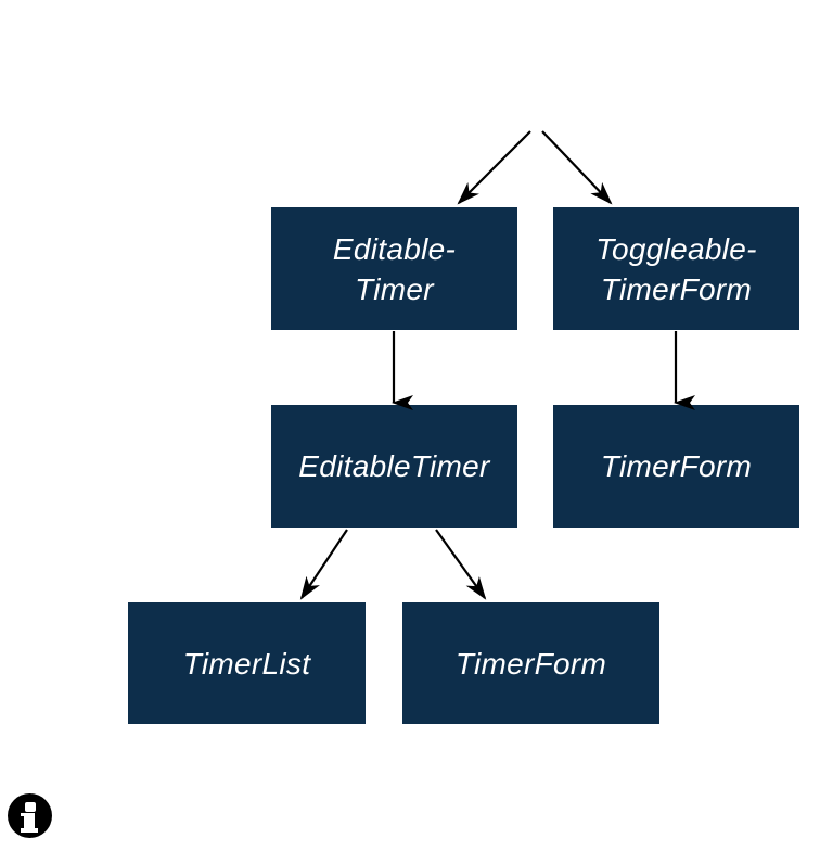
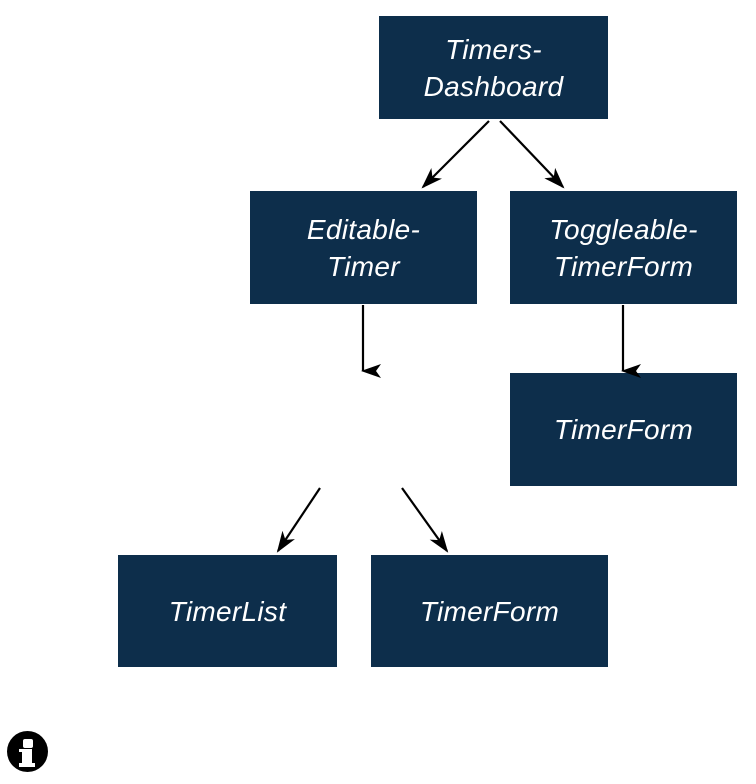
+ Timers-
+ Dashboard
  Editable-
  Timer
  Toggleable-
  TimerForm
- EditableTimer
  TimerForm
  TimerList
  TimerForm
